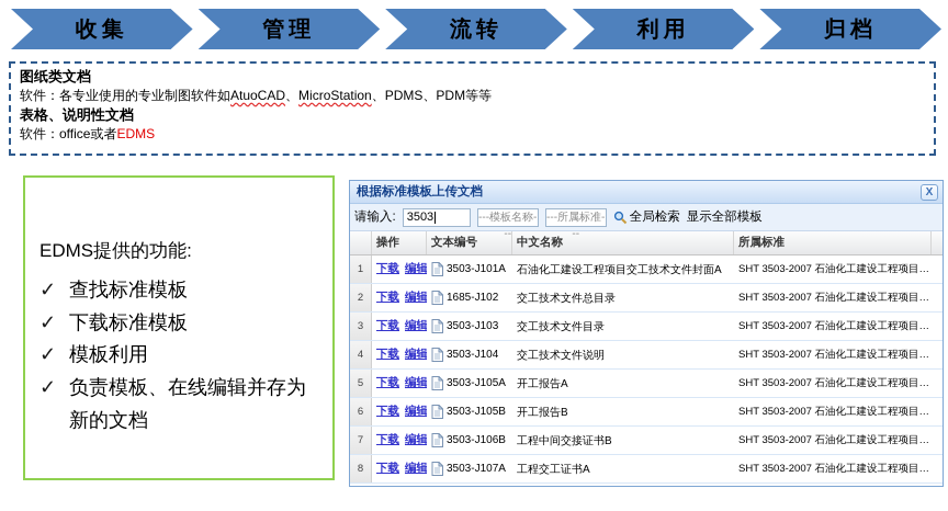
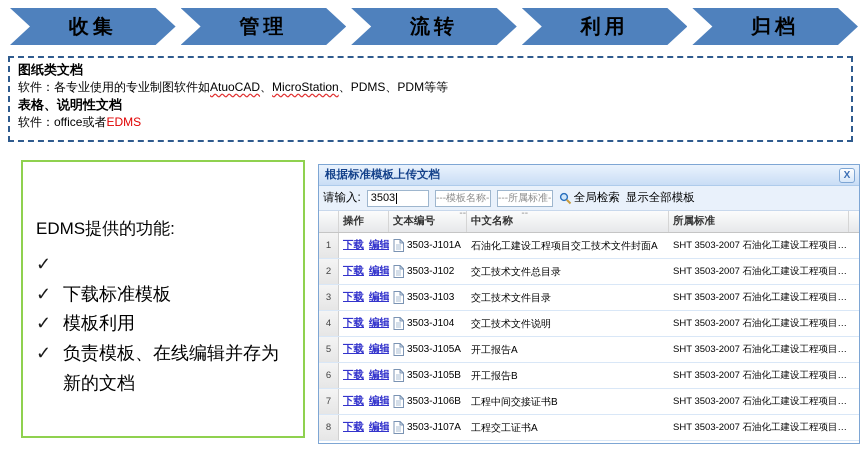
  收集
  管理
  流转
  利用
  归档
  图纸类文档
  软件：各专业使用的专业制图软件如AtuoCAD、MicroStation、PDMS、PDM等等
  表格、说明性文档
  软件：office或者EDMS
  EDMS提供的功能:
  ✓
- 查找标准模板
  ✓
  下载标准模板
  ✓
  模板利用
  ✓
  负责模板、在线编辑并存为新的文档
  根据标准模板上传文档
  X
  请输入:
  3503
  ---模板名称---
  ---所属标准---
  全局检索
  显示全部模板
  操作
  文本编号
  中文名称
  所属标准
  1
  下载
  编辑
  3503-J101A
  石油化工建设工程项目交工技术文件封面A
  SHT 3503-2007 石油化工建设工程项目交工.
  2
  下载
  编辑
- 1685-J102
+ 3503-J102
  交工技术文件总目录
  SHT 3503-2007 石油化工建设工程项目交工.
  3
  下载
  编辑
  3503-J103
  交工技术文件目录
  SHT 3503-2007 石油化工建设工程项目交工.
  4
  下载
  编辑
  3503-J104
  交工技术文件说明
  SHT 3503-2007 石油化工建设工程项目交工.
  5
  下载
  编辑
  3503-J105A
  开工报告A
  SHT 3503-2007 石油化工建设工程项目交工.
  6
  下载
  编辑
  3503-J105B
  开工报告B
  SHT 3503-2007 石油化工建设工程项目交工.
  7
  下载
  编辑
  3503-J106B
  工程中间交接证书B
  SHT 3503-2007 石油化工建设工程项目交工.
  8
  下载
  编辑
  3503-J107A
  工程交工证书A
  SHT 3503-2007 石油化工建设工程项目交工.
